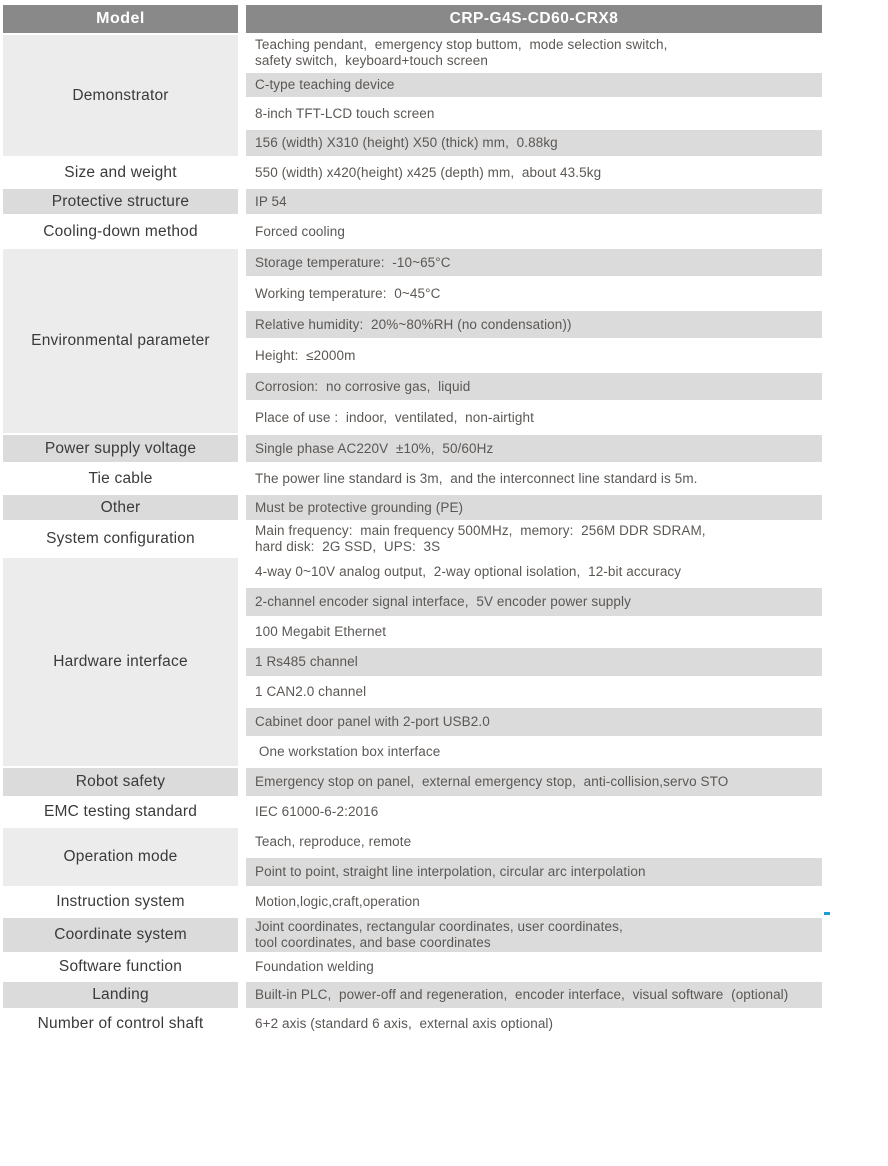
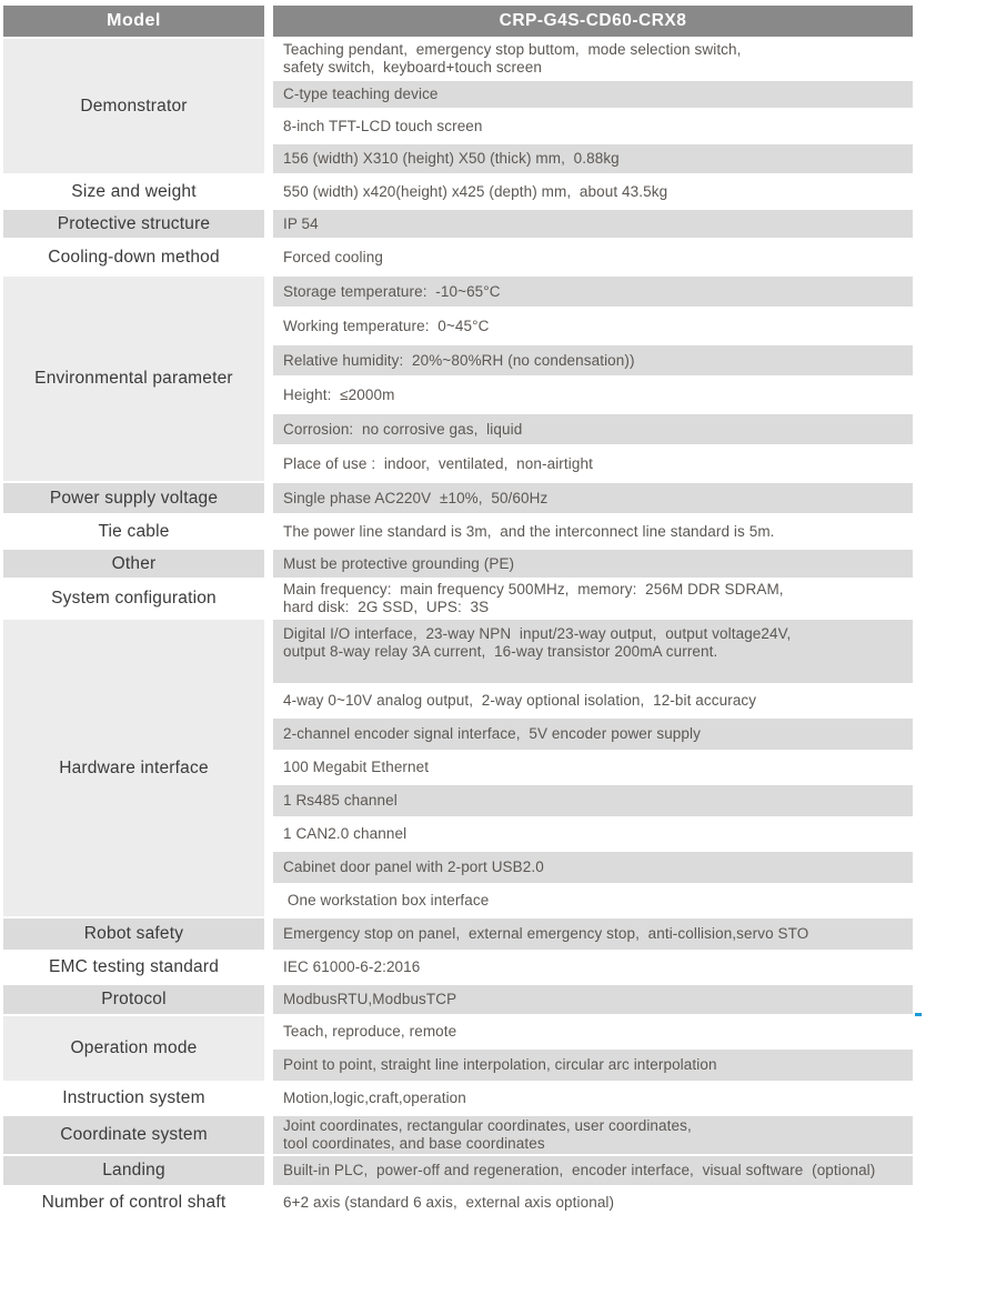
  Model
  CRP-G4S-CD60-CRX8
  Demonstrator
  Teaching pendant, emergency stop buttom, mode selection switch,
  safety switch, keyboard+touch screen
  C-type teaching device
  8-inch TFT-LCD touch screen
  156 (width) X310 (height) X50 (thick) mm, 0.88kg
  Size and weight
  550 (width) x420(height) x425 (depth) mm, about 43.5kg
  Protective structure
  IP 54
  Cooling-down method
  Forced cooling
  Environmental parameter
  Storage temperature: -10~65°C
  Working temperature: 0~45°C
  Relative humidity: 20%~80%RH (no condensation))
  Height: ≤2000m
  Corrosion: no corrosive gas, liquid
  Place of use : indoor, ventilated, non-airtight
  Power supply voltage
  Single phase AC220V ±10%, 50/60Hz
  Tie cable
  The power line standard is 3m, and the interconnect line standard is 5m.
  Other
  Must be protective grounding (PE)
  System configuration
  Main frequency: main frequency 500MHz, memory: 256M DDR SDRAM,
  hard disk: 2G SSD, UPS: 3S
  Hardware interface
+ Digital I/O interface, 23-way NPN input/23-way output, output voltage24V,
+ output 8-way relay 3A current, 16-way transistor 200mA current.
  4-way 0~10V analog output, 2-way optional isolation, 12-bit accuracy
  2-channel encoder signal interface, 5V encoder power supply
  100 Megabit Ethernet
  1 Rs485 channel
  1 CAN2.0 channel
  Cabinet door panel with 2-port USB2.0
  One workstation box interface
  Robot safety
  Emergency stop on panel, external emergency stop, anti-collision,servo STO
  EMC testing standard
  IEC 61000-6-2:2016
+ Protocol
+ ModbusRTU,ModbusTCP
  Operation mode
  Teach, reproduce, remote
  Point to point, straight line interpolation, circular arc interpolation
  Instruction system
  Motion,logic,craft,operation
  Coordinate system
  Joint coordinates, rectangular coordinates, user coordinates,
  tool coordinates, and base coordinates
- Software function
- Foundation welding
  Landing
  Built-in PLC, power-off and regeneration, encoder interface, visual software (optional)
  Number of control shaft
  6+2 axis (standard 6 axis, external axis optional)
